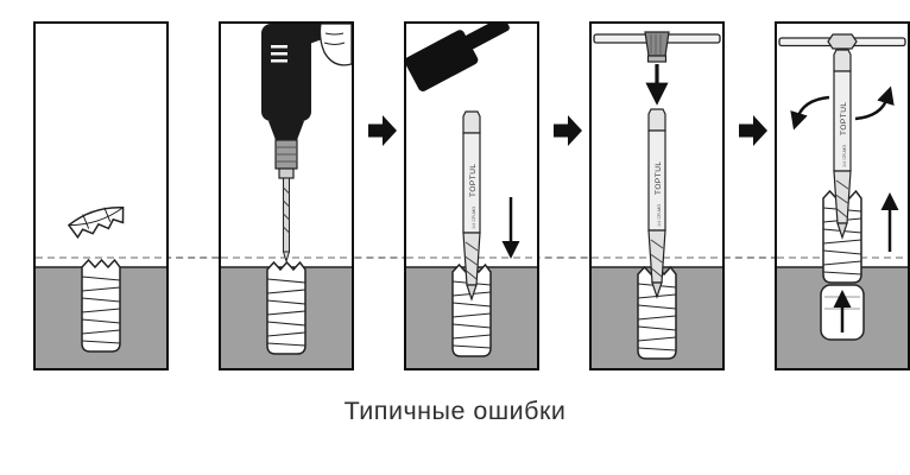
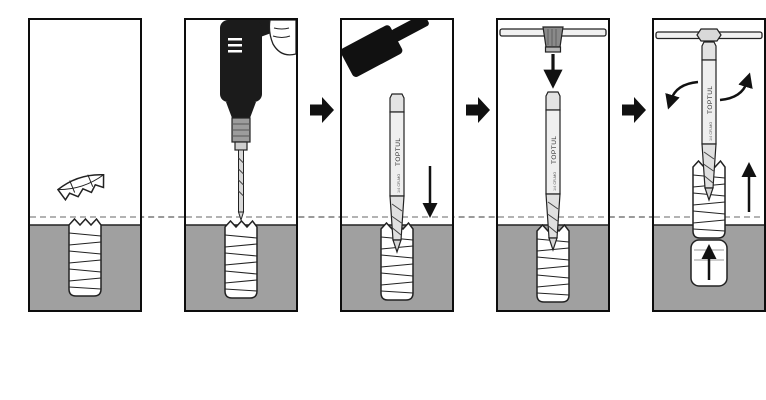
- Типичные ошибки
